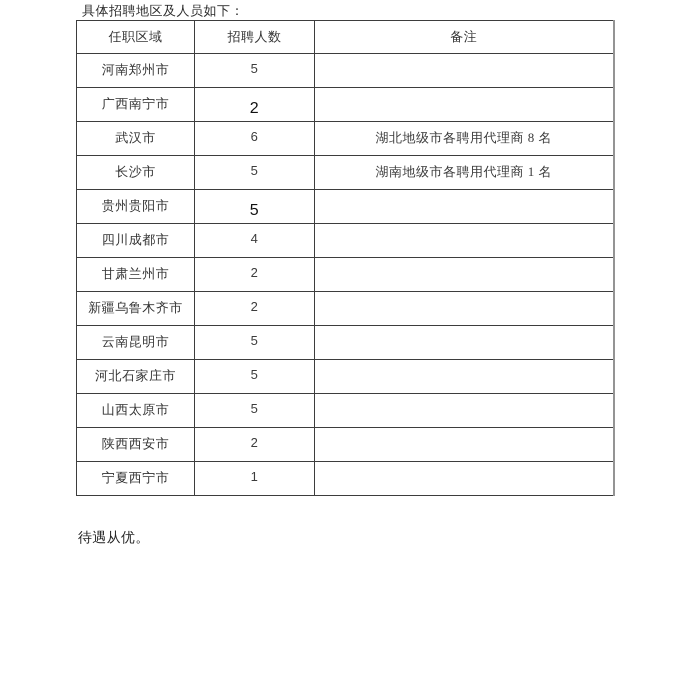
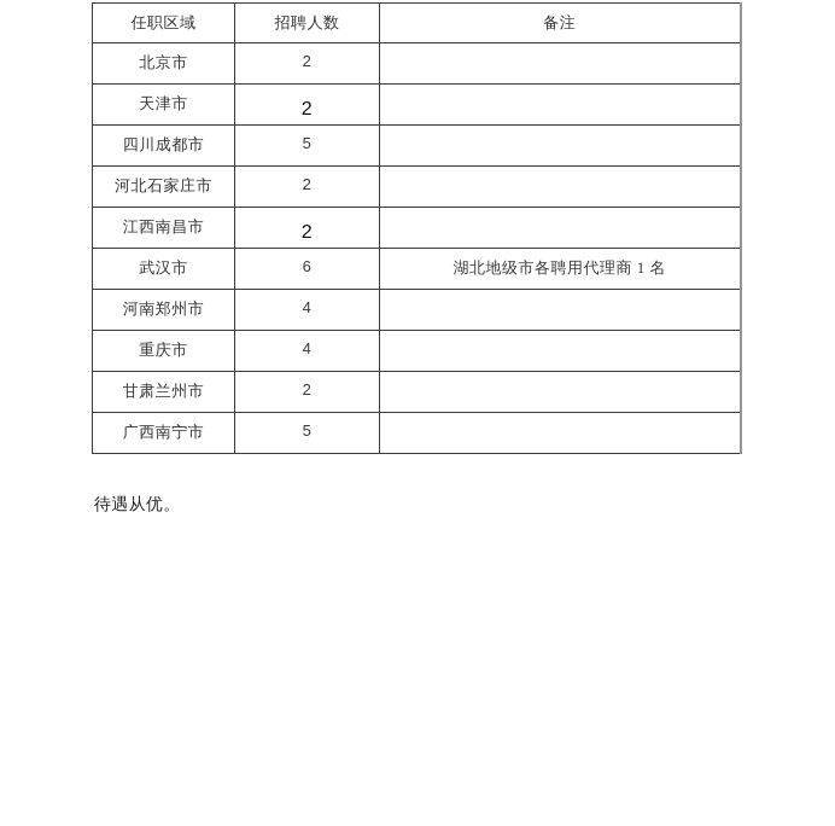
- 具体招聘地区及人员如下：
  任职区域	招聘人数	备注
+ 北京市	2
+ 天津市	2
- 河南郑州市	5
+ 四川成都市	5
- 广西南宁市	2
+ 河北石家庄市	2
+ 江西南昌市	2
- 武汉市	6	湖北地级市各聘用代理商 8 名
+ 武汉市	6	湖北地级市各聘用代理商 1 名
- 长沙市	5	湖南地级市各聘用代理商 1 名
- 贵州贵阳市	5
- 四川成都市	4
+ 河南郑州市	4
+ 重庆市	4
  甘肃兰州市	2
- 新疆乌鲁木齐市	2
- 云南昆明市	5
- 河北石家庄市	5
+ 广西南宁市	5
- 山西太原市	5
- 陕西西安市	2
- 宁夏西宁市	1
  待遇从优。
